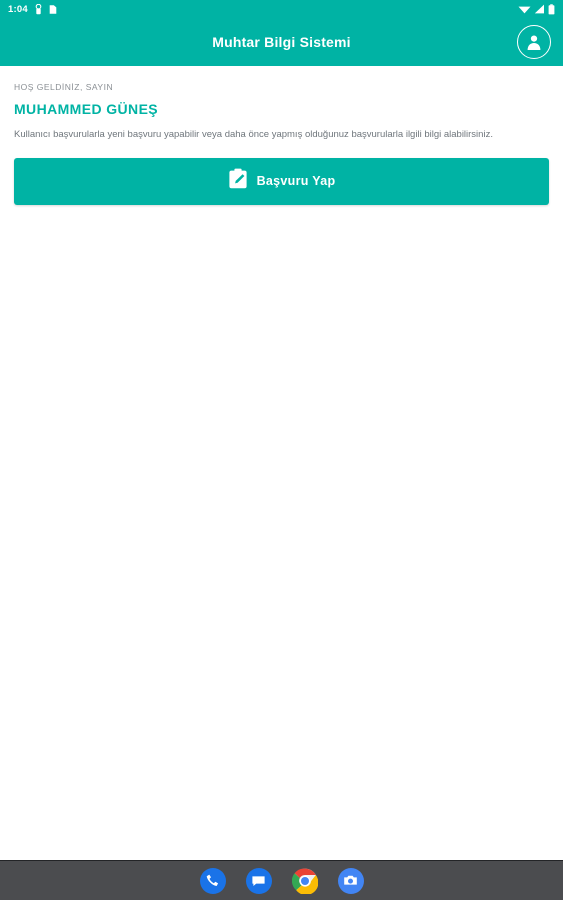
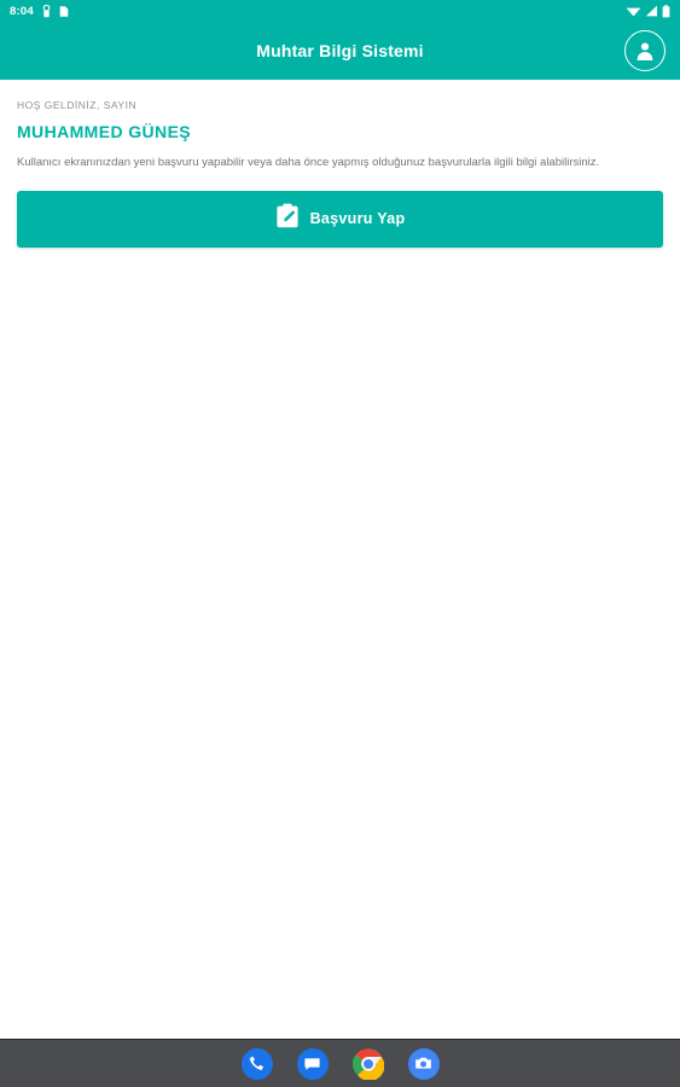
- 1:04
+ 8:04
  Muhtar Bilgi Sistemi
  HOŞ GELDİNİZ, SAYIN
  MUHAMMED GÜNEŞ
- Kullanıcı başvurularla yeni başvuru yapabilir veya daha önce yapmış olduğunuz başvurularla ilgili bilgi alabilirsiniz.
+ Kullanıcı ekranınızdan yeni başvuru yapabilir veya daha önce yapmış olduğunuz başvurularla ilgili bilgi alabilirsiniz.
  Başvuru Yap
